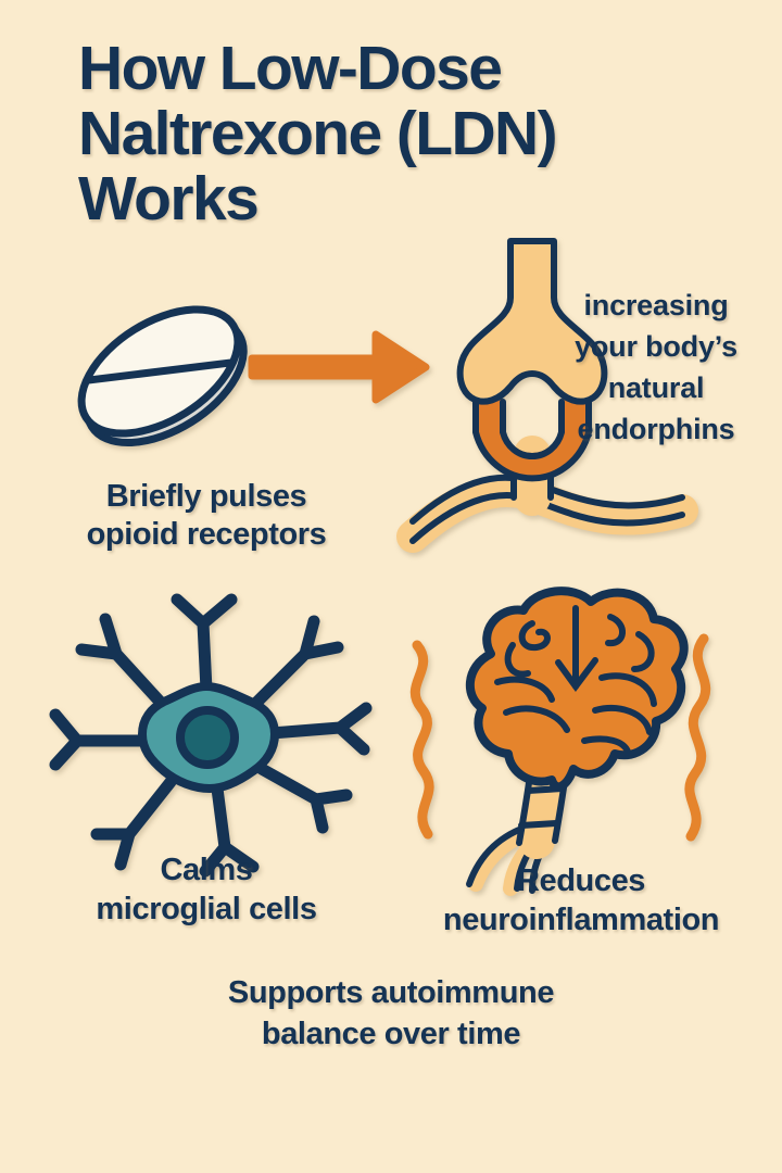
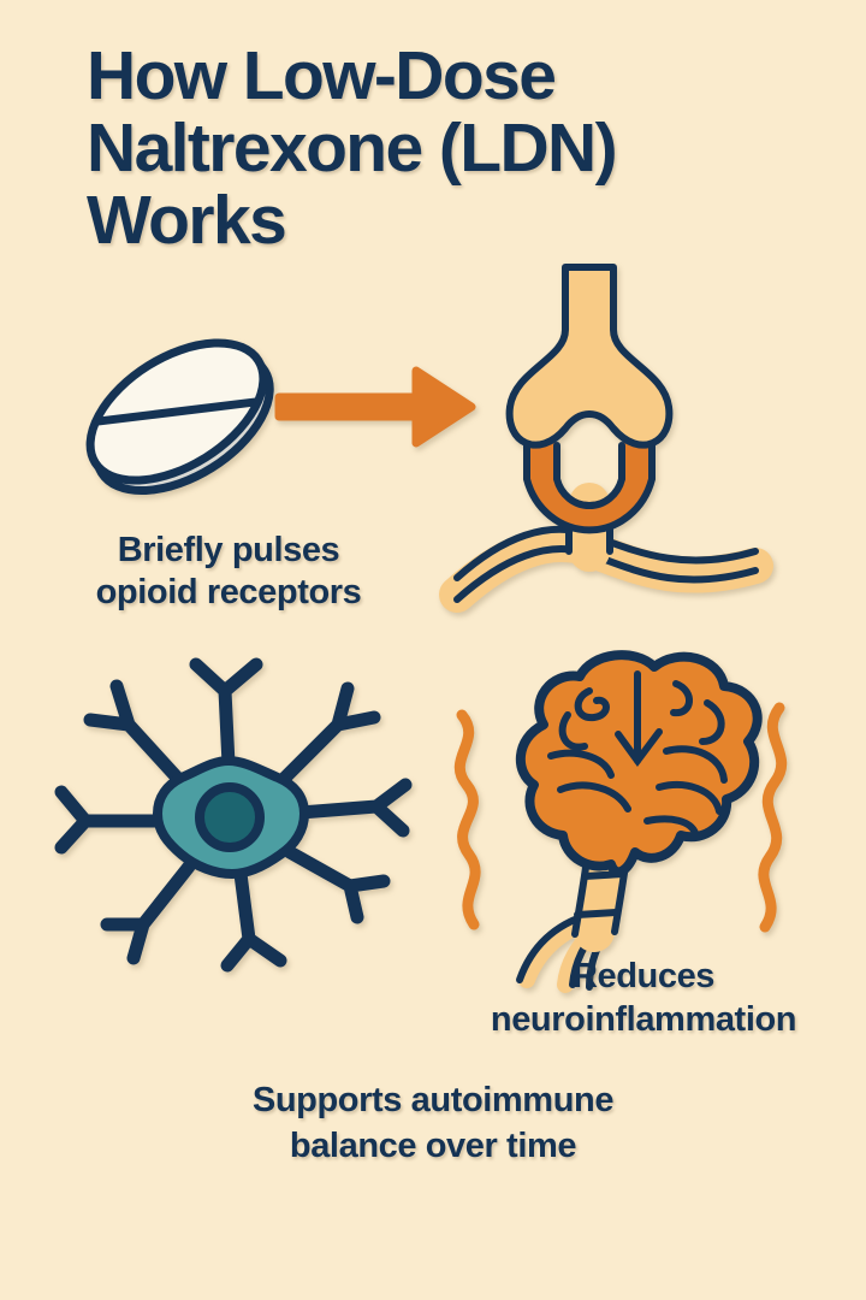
  How Low-Dose
  Naltrexone (LDN)
  Works
  Briefly pulses
  opioid receptors
- increasing
- your body’s
- natural
- endorphins
- Calms
- microglial cells
  Reduces
  neuroinflammation
  Supports autoimmune
  balance over time
